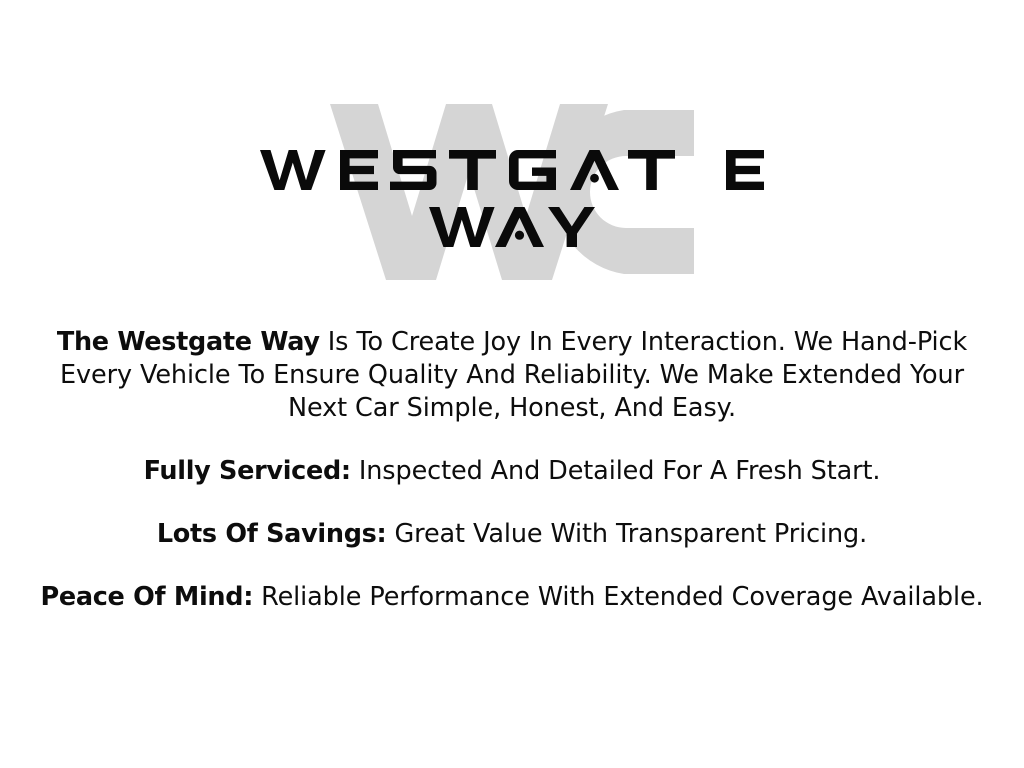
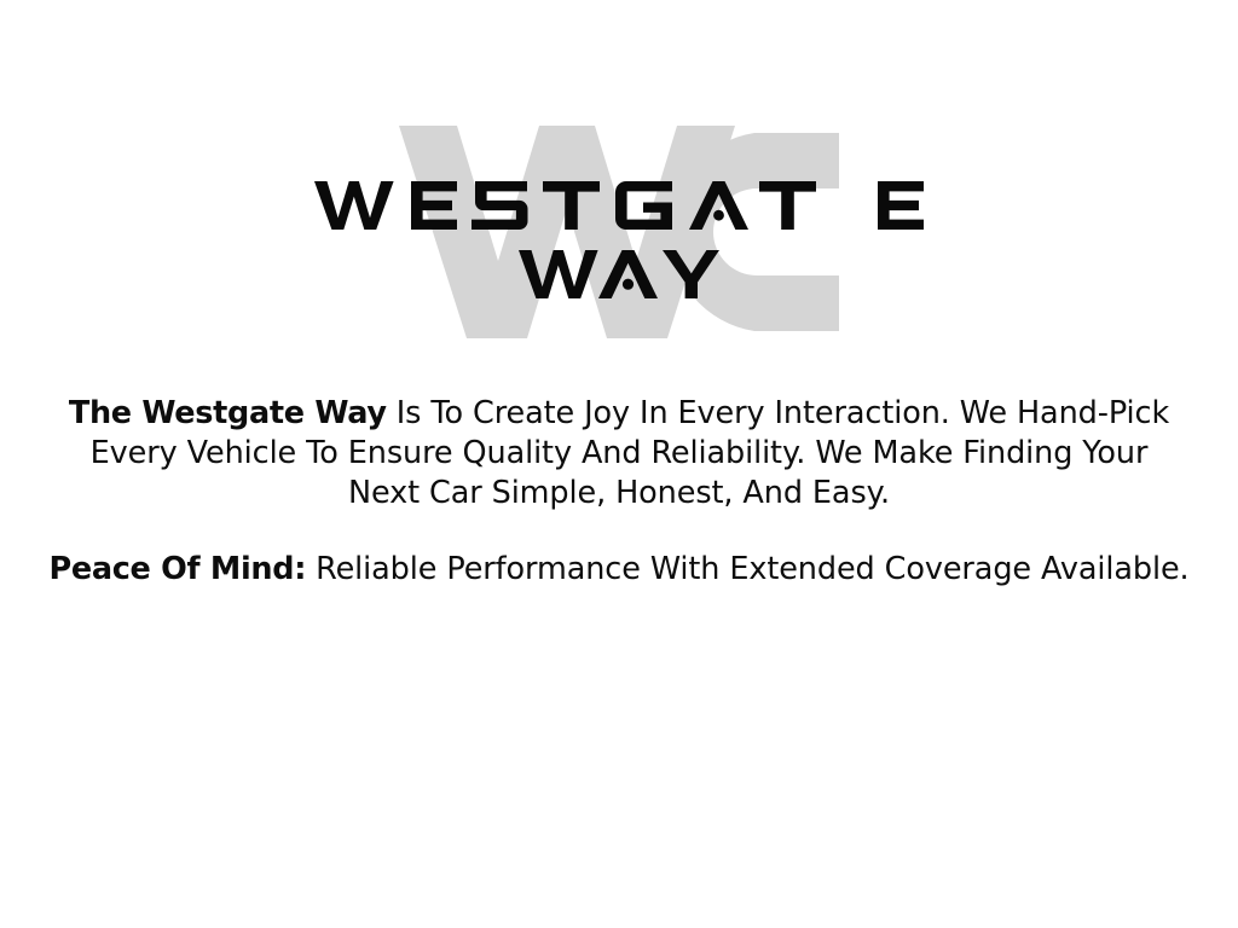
- The Westgate Way Is To Create Joy In Every Interaction. We Hand-Pick Every Vehicle To Ensure Quality And Reliability. We Make Extended Your Next Car Simple, Honest, And Easy.
+ The Westgate Way Is To Create Joy In Every Interaction. We Hand-Pick Every Vehicle To Ensure Quality And Reliability. We Make Finding Your Next Car Simple, Honest, And Easy.
- Fully Serviced: Inspected And Detailed For A Fresh Start.
- Lots Of Savings: Great Value With Transparent Pricing.
  Peace Of Mind: Reliable Performance With Extended Coverage Available.
